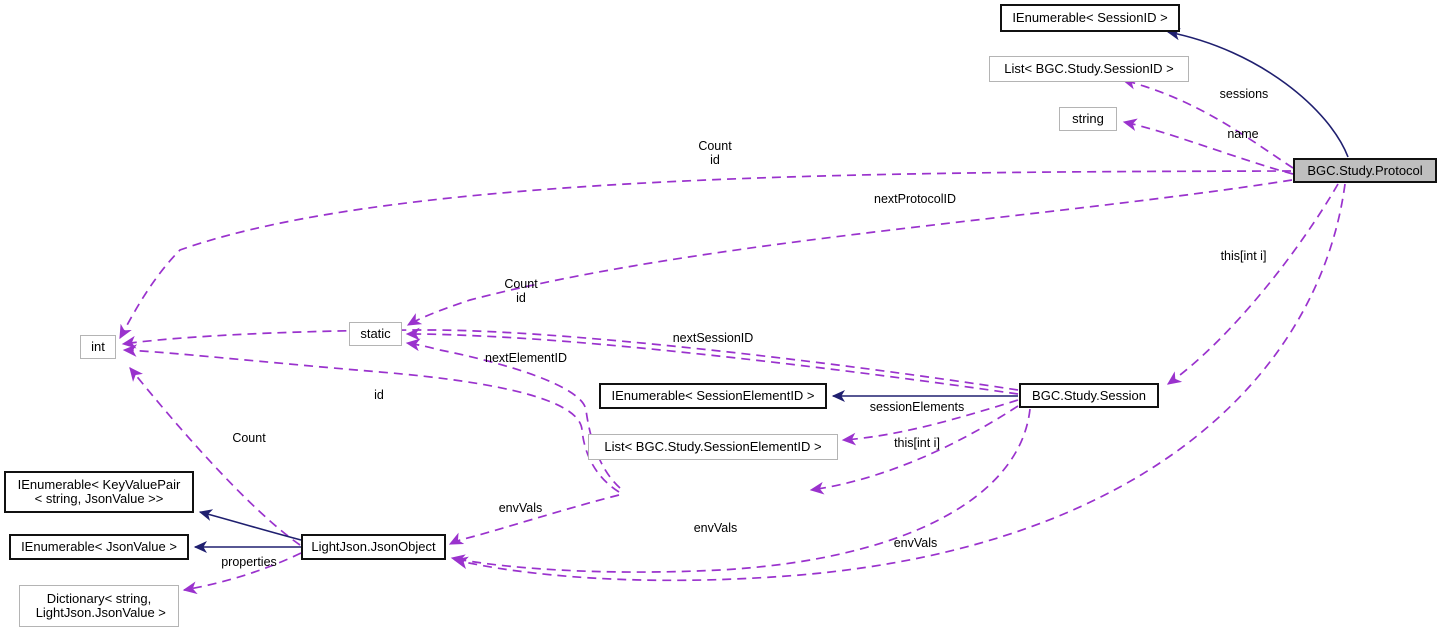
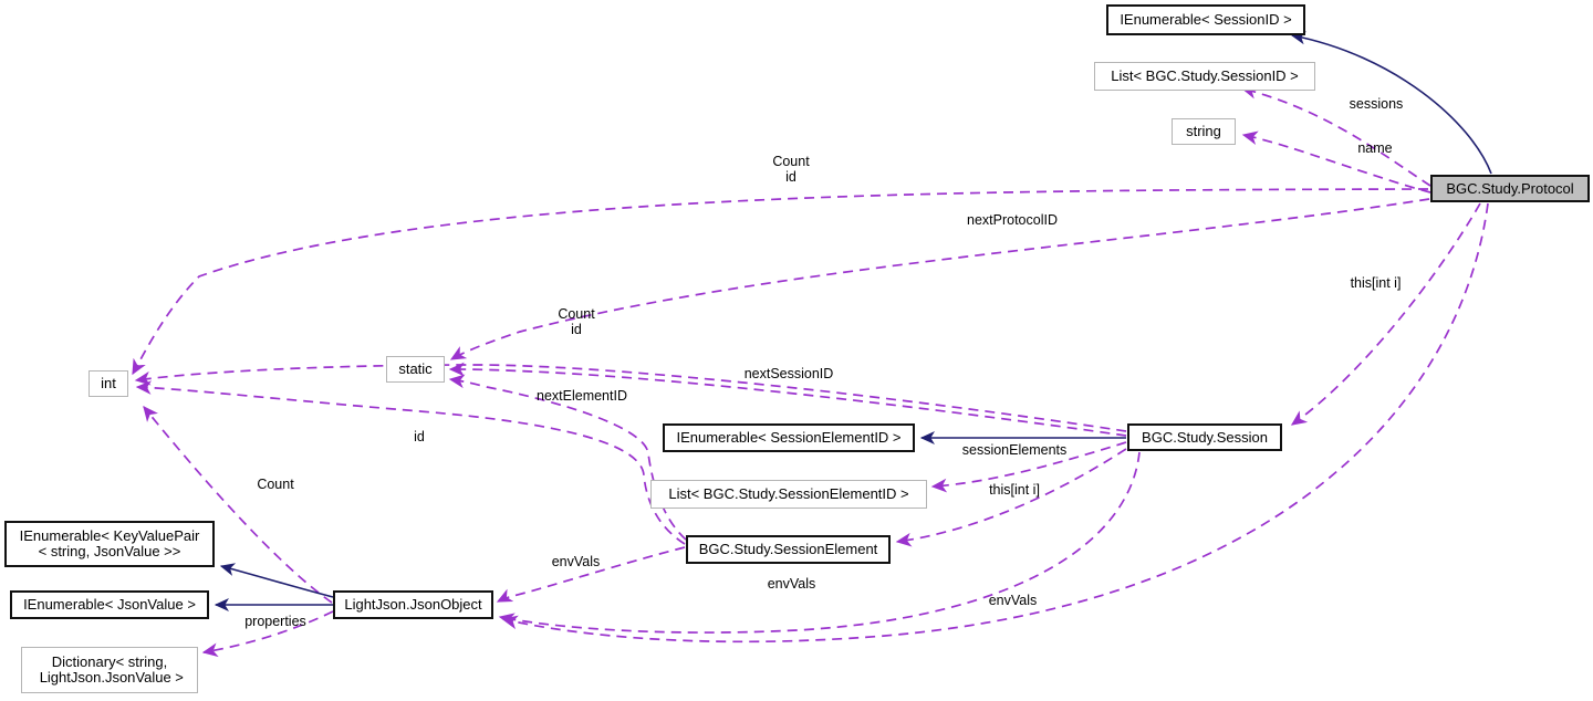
  IEnumerable< SessionID >
  List< BGC.Study.SessionID >
  string
  BGC.Study.Protocol
  int
  static
  BGC.Study.Session
  IEnumerable< SessionElementID >
  List< BGC.Study.SessionElementID >
+ BGC.Study.SessionElement
  IEnumerable< KeyValuePair
  < string, JsonValue >>
  IEnumerable< JsonValue >
  LightJson.JsonObject
  Dictionary< string,
  LightJson.JsonValue >
  sessions
  name
  Count
  id
  nextProtocolID
  this[int i]
  Count
  id
  nextSessionID
  nextElementID
  id
  sessionElements
  this[int i]
  Count
  envVals
  envVals
  envVals
  properties
